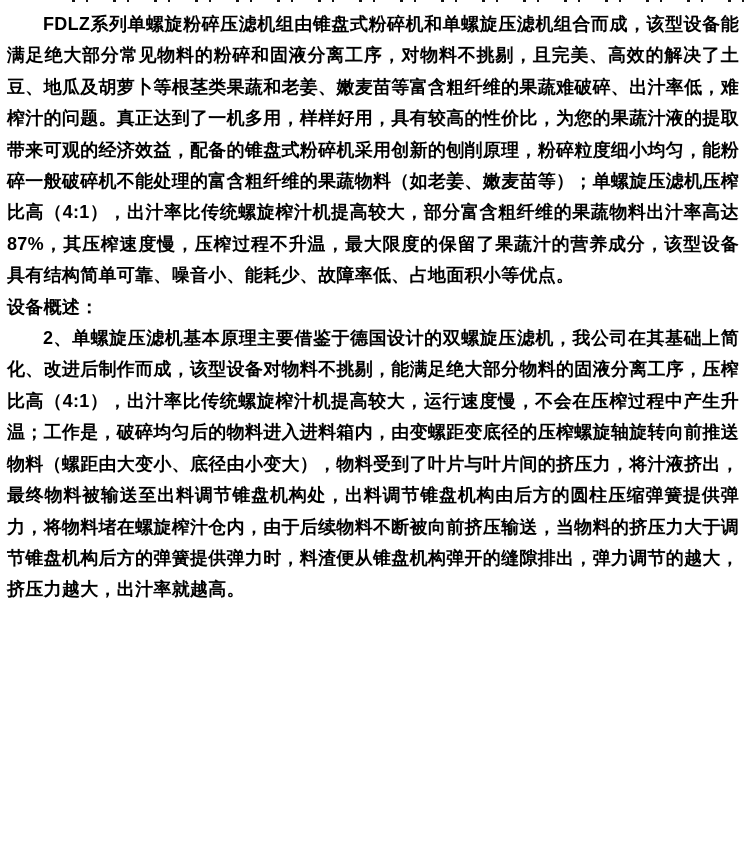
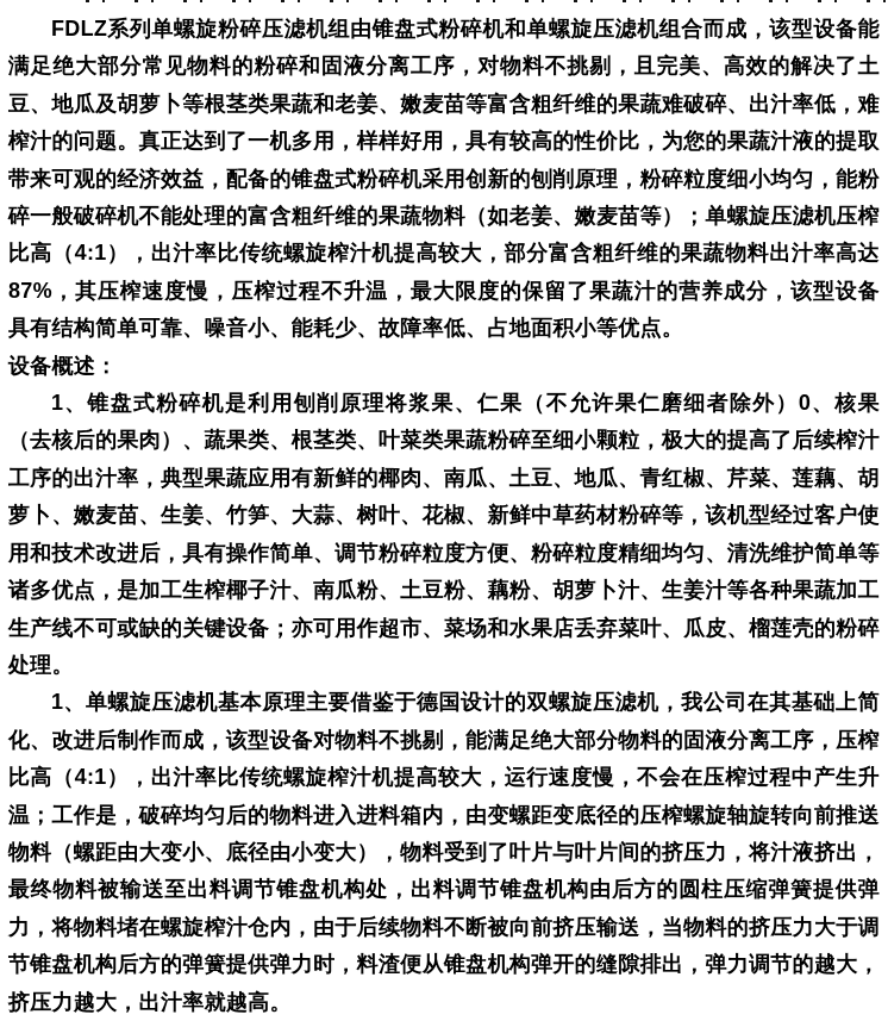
  FDLZ系列单螺旋粉碎压滤机组由锥盘式粉碎机和单螺旋压滤机组合而成，该型设备能满足绝大部分常见物料的粉碎和固液分离工序，对物料不挑剔，且完美、高效的解决了土豆、地瓜及胡萝卜等根茎类果蔬和老姜、嫩麦苗等富含粗纤维的果蔬难破碎、出汁率低，难榨汁的问题。真正达到了一机多用，样样好用，具有较高的性价比，为您的果蔬汁液的提取带来可观的经济效益，配备的锥盘式粉碎机采用创新的刨削原理，粉碎粒度细小均匀，能粉碎一般破碎机不能处理的富含粗纤维的果蔬物料（如老姜、嫩麦苗等）；单螺旋压滤机压榨比高（4:1），出汁率比传统螺旋榨汁机提高较大，部分富含粗纤维的果蔬物料出汁率高达87%，其压榨速度慢，压榨过程不升温，最大限度的保留了果蔬汁的营养成分，该型设备具有结构简单可靠、噪音小、能耗少、故障率低、占地面积小等优点。
  设备概述：
+ 1、锥盘式粉碎机是利用刨削原理将浆果、仁果（不允许果仁磨细者除外）0、核果（去核后的果肉）、蔬果类、根茎类、叶菜类果蔬粉碎至细小颗粒，极大的提高了后续榨汁工序的出汁率，典型果蔬应用有新鲜的椰肉、南瓜、土豆、地瓜、青红椒、芹菜、莲藕、胡萝卜、嫩麦苗、生姜、竹笋、大蒜、树叶、花椒、新鲜中草药材粉碎等，该机型经过客户使用和技术改进后，具有操作简单、调节粉碎粒度方便、粉碎粒度精细均匀、清洗维护简单等诸多优点，是加工生榨椰子汁、南瓜粉、土豆粉、藕粉、胡萝卜汁、生姜汁等各种果蔬加工生产线不可或缺的关键设备；亦可用作超市、菜场和水果店丢弃菜叶、瓜皮、榴莲壳的粉碎处理。
- 2、单螺旋压滤机基本原理主要借鉴于德国设计的双螺旋压滤机，我公司在其基础上简化、改进后制作而成，该型设备对物料不挑剔，能满足绝大部分物料的固液分离工序，压榨比高（4:1），出汁率比传统螺旋榨汁机提高较大，运行速度慢，不会在压榨过程中产生升温；工作是，破碎均匀后的物料进入进料箱内，由变螺距变底径的压榨螺旋轴旋转向前推送物料（螺距由大变小、底径由小变大），物料受到了叶片与叶片间的挤压力，将汁液挤出，最终物料被输送至出料调节锥盘机构处，出料调节锥盘机构由后方的圆柱压缩弹簧提供弹力，将物料堵在螺旋榨汁仓内，由于后续物料不断被向前挤压输送，当物料的挤压力大于调节锥盘机构后方的弹簧提供弹力时，料渣便从锥盘机构弹开的缝隙排出，弹力调节的越大，挤压力越大，出汁率就越高。
+ 1、单螺旋压滤机基本原理主要借鉴于德国设计的双螺旋压滤机，我公司在其基础上简化、改进后制作而成，该型设备对物料不挑剔，能满足绝大部分物料的固液分离工序，压榨比高（4:1），出汁率比传统螺旋榨汁机提高较大，运行速度慢，不会在压榨过程中产生升温；工作是，破碎均匀后的物料进入进料箱内，由变螺距变底径的压榨螺旋轴旋转向前推送物料（螺距由大变小、底径由小变大），物料受到了叶片与叶片间的挤压力，将汁液挤出，最终物料被输送至出料调节锥盘机构处，出料调节锥盘机构由后方的圆柱压缩弹簧提供弹力，将物料堵在螺旋榨汁仓内，由于后续物料不断被向前挤压输送，当物料的挤压力大于调节锥盘机构后方的弹簧提供弹力时，料渣便从锥盘机构弹开的缝隙排出，弹力调节的越大，挤压力越大，出汁率就越高。
